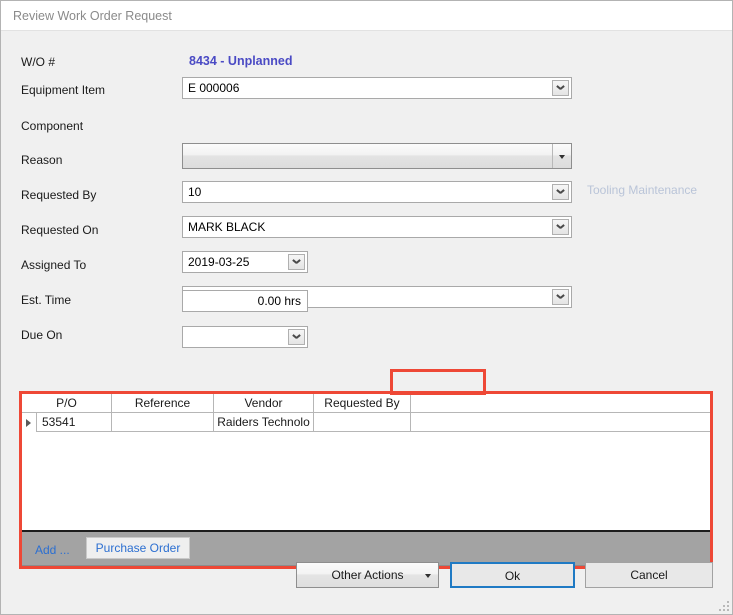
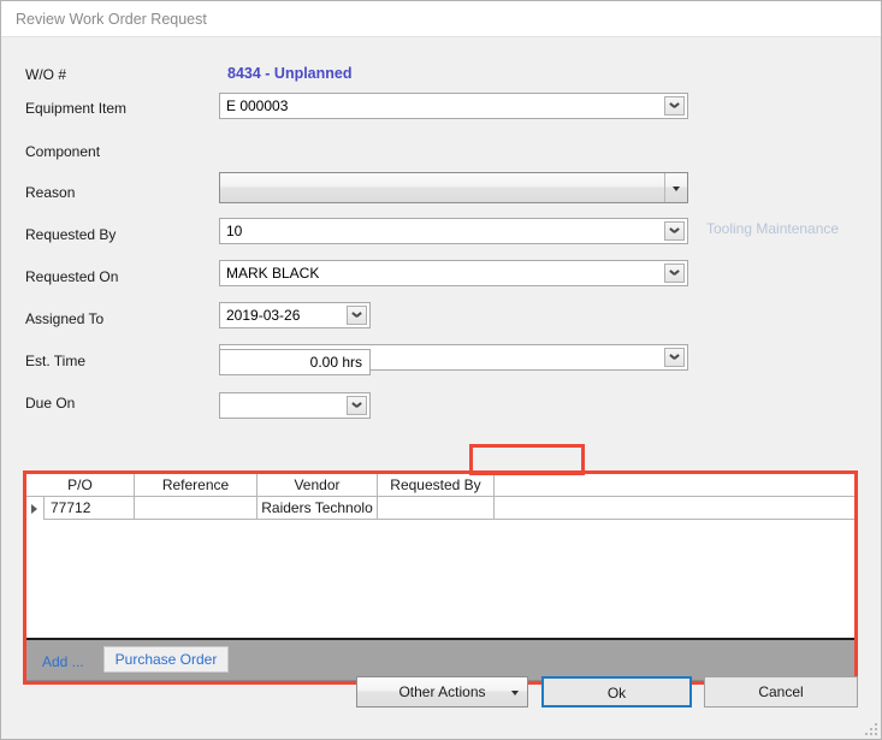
  Review Work Order Request
  W/O #
  8434 - Unplanned
  Equipment Item
- E 000006
+ E 000003
  Component
  Reason
  10
  Tooling Maintenance
  Requested By
  MARK BLACK
  Requested On
- 2019-03-25
+ 2019-03-26
  Assigned To
  Est. Time
  0.00 hrs
  Due On
  P/O
  Reference
  Vendor
  Requested By
- 53541
+ 77712
  Raiders Technolo
  Add ...
  Purchase Order
  Other Actions
  Ok
  Cancel
